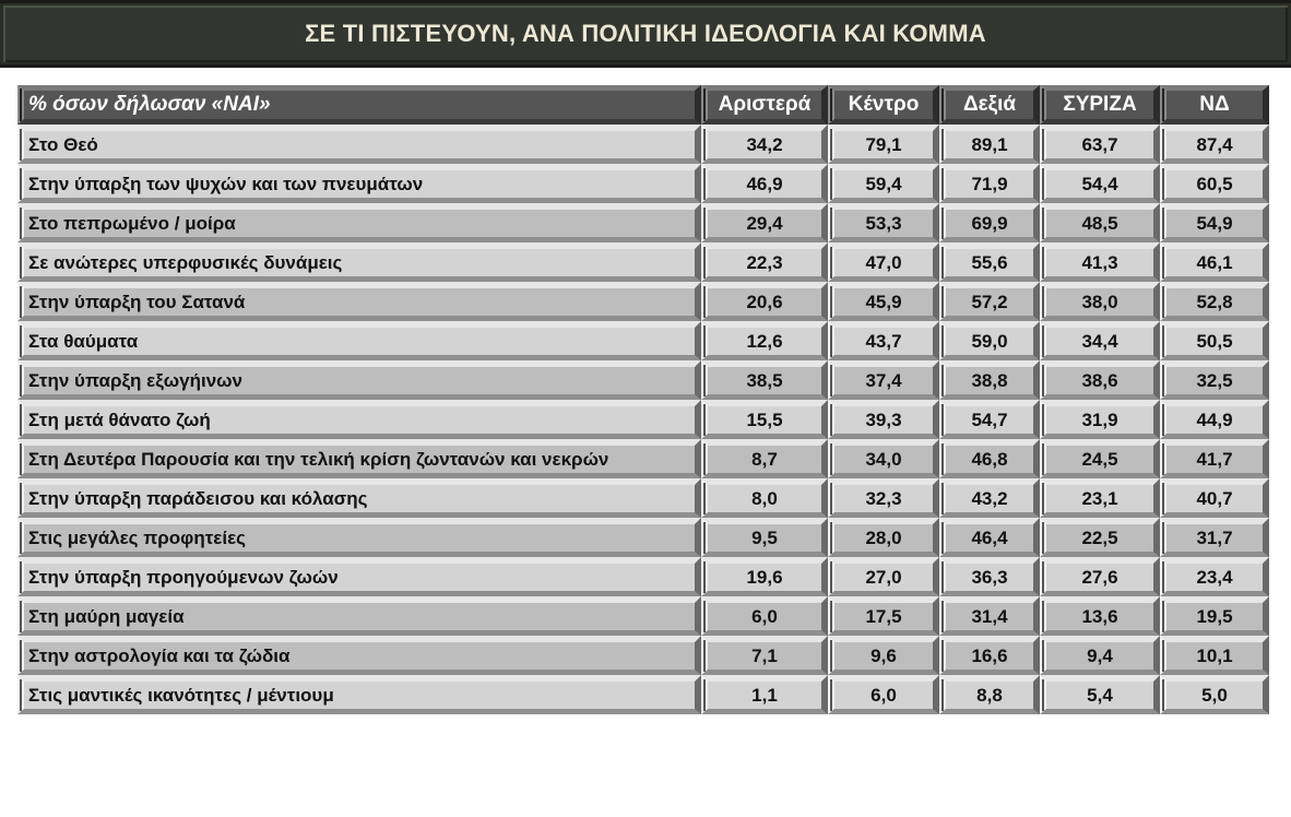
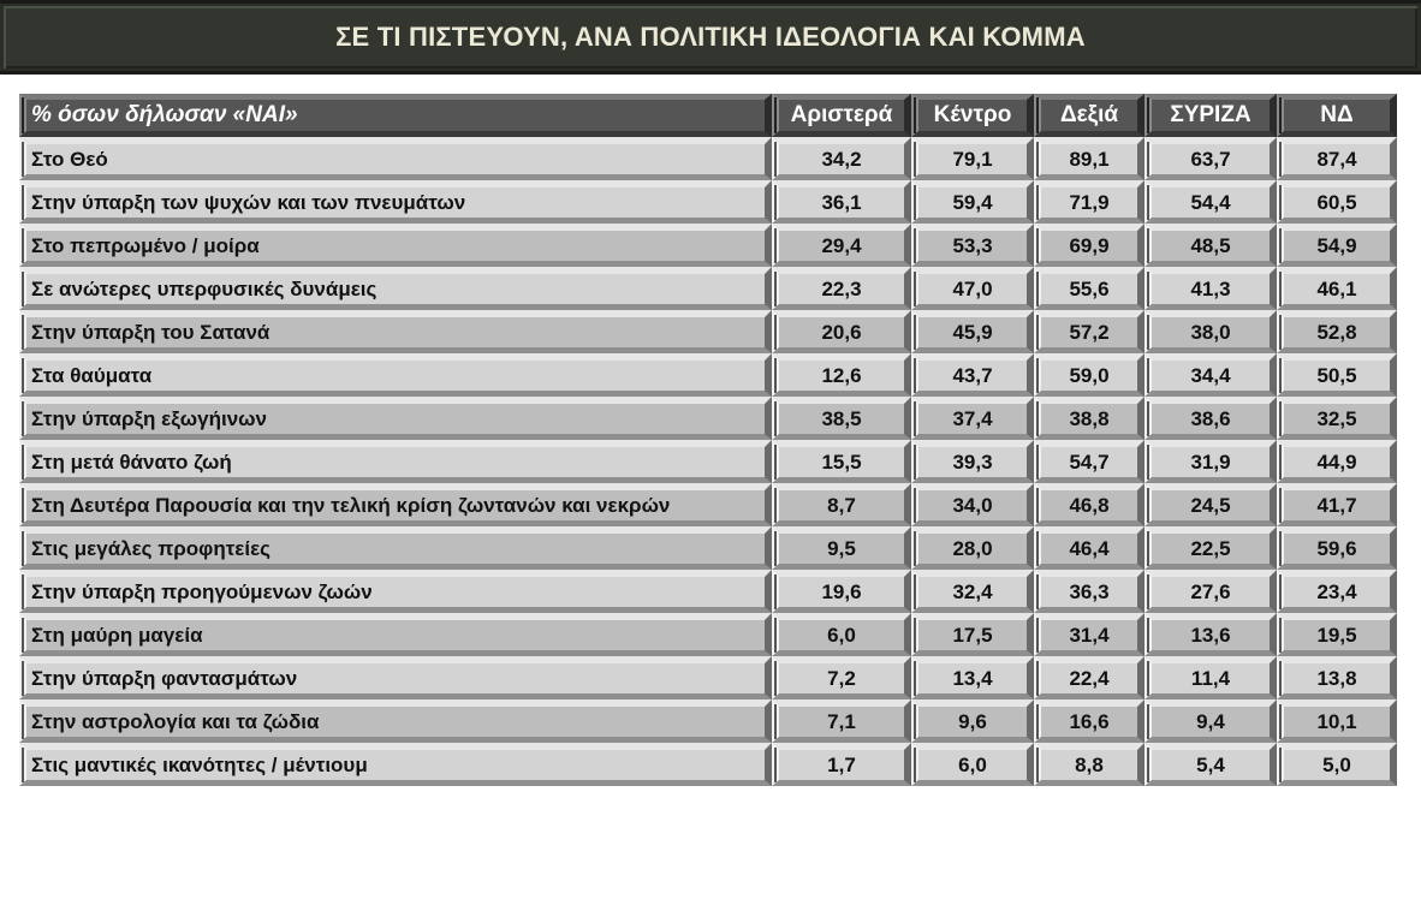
  ΣΕ ΤΙ ΠΙΣΤΕΥΟΥΝ, ΑΝΑ ΠΟΛΙΤΙΚΗ ΙΔΕΟΛΟΓΙΑ ΚΑΙ ΚΟΜΜΑ
  % όσων δήλωσαν «ΝΑΙ»	Αριστερά	Κέντρο	Δεξιά	ΣΥΡΙΖΑ	ΝΔ
  Στο Θεό	34,2	79,1	89,1	63,7	87,4
- Στην ύπαρξη των ψυχών και των πνευμάτων	46,9	59,4	71,9	54,4	60,5
+ Στην ύπαρξη των ψυχών και των πνευμάτων	36,1	59,4	71,9	54,4	60,5
  Στο πεπρωμένο / μοίρα	29,4	53,3	69,9	48,5	54,9
  Σε ανώτερες υπερφυσικές δυνάμεις	22,3	47,0	55,6	41,3	46,1
  Στην ύπαρξη του Σατανά	20,6	45,9	57,2	38,0	52,8
  Στα θαύματα	12,6	43,7	59,0	34,4	50,5
  Στην ύπαρξη εξωγήινων	38,5	37,4	38,8	38,6	32,5
  Στη μετά θάνατο ζωή	15,5	39,3	54,7	31,9	44,9
  Στη Δευτέρα Παρουσία και την τελική κρίση ζωντανών και νεκρών	8,7	34,0	46,8	24,5	41,7
- Στην ύπαρξη παράδεισου και κόλασης	8,0	32,3	43,2	23,1	40,7
- Στις μεγάλες προφητείες	9,5	28,0	46,4	22,5	31,7
+ Στις μεγάλες προφητείες	9,5	28,0	46,4	22,5	59,6
- Στην ύπαρξη προηγούμενων ζωών	19,6	27,0	36,3	27,6	23,4
+ Στην ύπαρξη προηγούμενων ζωών	19,6	32,4	36,3	27,6	23,4
  Στη μαύρη μαγεία	6,0	17,5	31,4	13,6	19,5
+ Στην ύπαρξη φαντασμάτων	7,2	13,4	22,4	11,4	13,8
  Στην αστρολογία και τα ζώδια	7,1	9,6	16,6	9,4	10,1
- Στις μαντικές ικανότητες / μέντιουμ	1,1	6,0	8,8	5,4	5,0
+ Στις μαντικές ικανότητες / μέντιουμ	1,7	6,0	8,8	5,4	5,0
